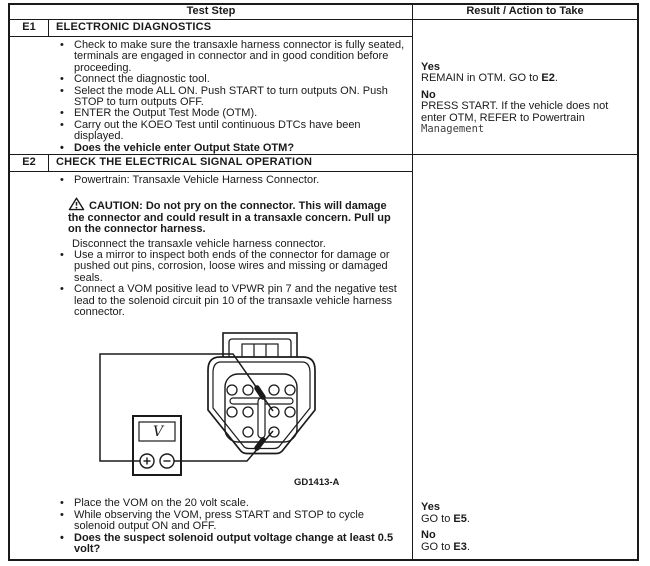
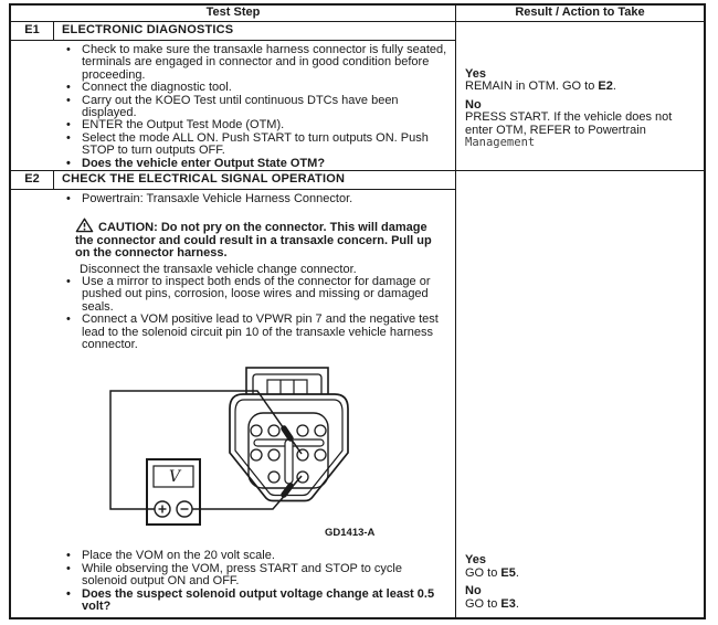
  Test Step
  Result / Action to Take
  E1
  ELECTRONIC DIAGNOSTICS
  •
  Check to make sure the transaxle harness connector is fully seated, terminals are engaged in connector and in good condition before proceeding.
  •
  Connect the diagnostic tool.
  •
- Select the mode ALL ON. Push START to turn outputs ON. Push STOP to turn outputs OFF.
+ Carry out the KOEO Test until continuous DTCs have been displayed.
  •
  ENTER the Output Test Mode (OTM).
  •
- Carry out the KOEO Test until continuous DTCs have been displayed.
+ Select the mode ALL ON. Push START to turn outputs ON. Push STOP to turn outputs OFF.
  •
  Does the vehicle enter Output State OTM?
  Yes
  REMAIN in OTM. GO to E2.
  No
  PRESS START. If the vehicle does not enter OTM, REFER to Powertrain Management
  E2
  CHECK THE ELECTRICAL SIGNAL OPERATION
  •
  Powertrain: Transaxle Vehicle Harness Connector.
  CAUTION: Do not pry on the connector. This will damage the connector and could result in a transaxle concern. Pull up on the connector harness.
- Disconnect the transaxle vehicle harness connector.
+ Disconnect the transaxle vehicle change connector.
  •
  Use a mirror to inspect both ends of the connector for damage or pushed out pins, corrosion, loose wires and missing or damaged seals.
  •
  Connect a VOM positive lead to VPWR pin 7 and the negative test lead to the solenoid circuit pin 10 of the transaxle vehicle harness connector.
  V
  GD1413-A
  •
  Place the VOM on the 20 volt scale.
  •
  While observing the VOM, press START and STOP to cycle solenoid output ON and OFF.
  •
  Does the suspect solenoid output voltage change at least 0.5 volt?
  Yes
  GO to E5.
  No
  GO to E3.
